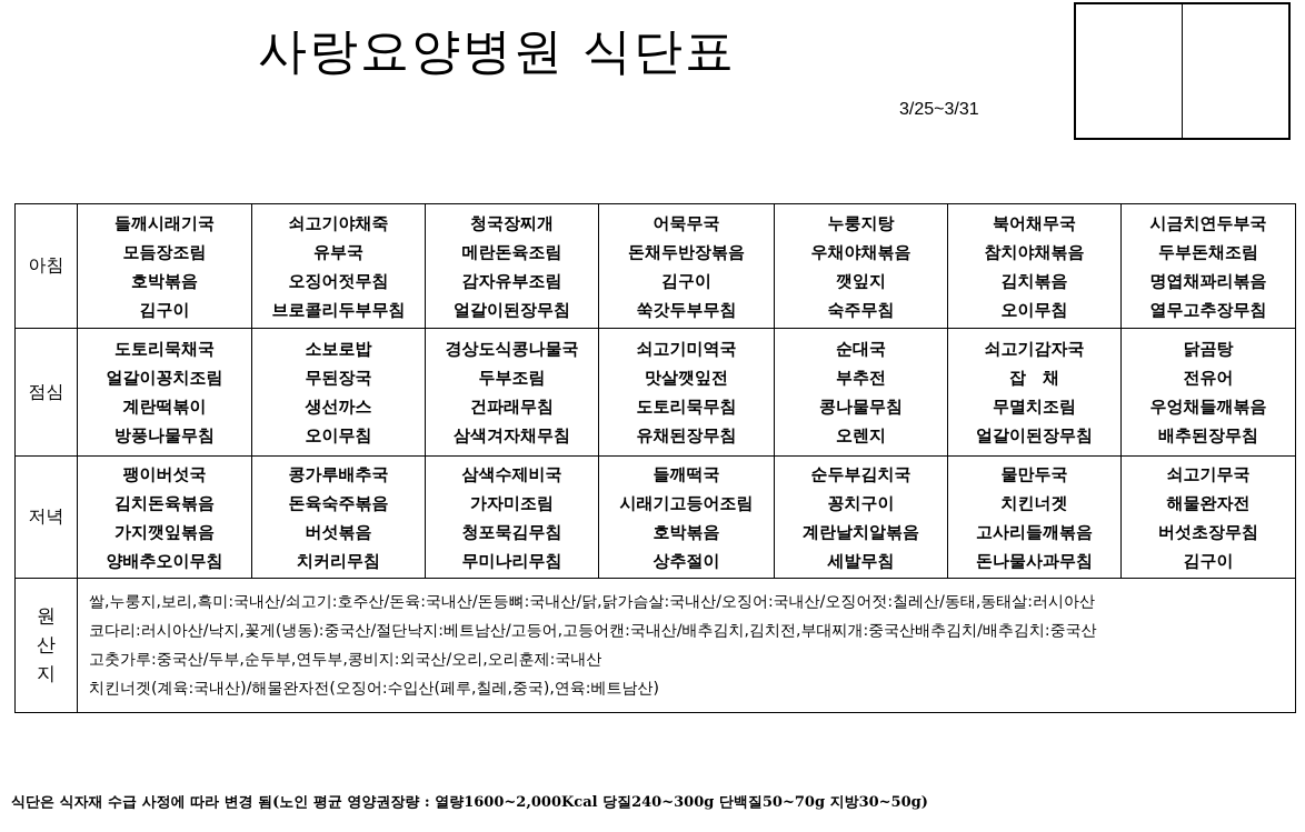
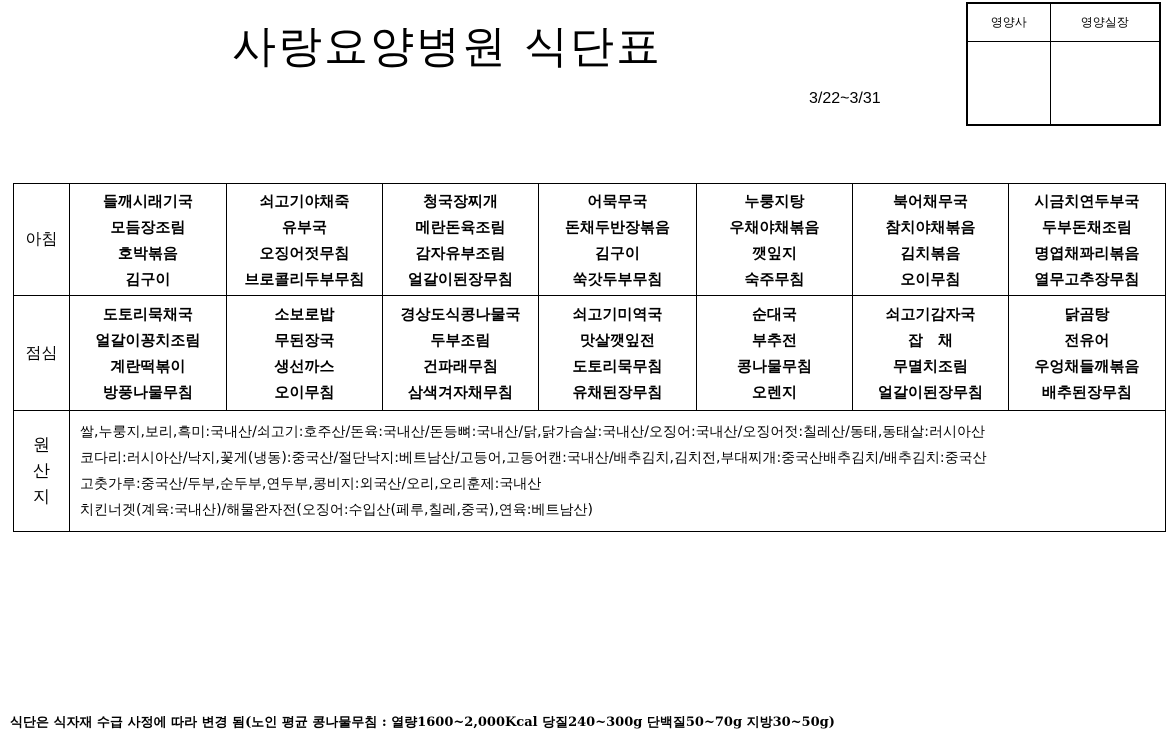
  사랑요양병원 식단표
- 3/25~3/31
+ 3/22~3/31
+ 영양사	영양실장
  아침	들깨시래기국모듬장조림호박볶음김구이	쇠고기야채죽유부국오징어젓무침브로콜리두부무침	청국장찌개메란돈육조림감자유부조림얼갈이된장무침	어묵무국돈채두반장볶음김구이쑥갓두부무침	누룽지탕우채야채볶음깻잎지숙주무침	북어채무국참치야채볶음김치볶음오이무침	시금치연두부국두부돈채조림명엽채꽈리볶음열무고추장무침
  점심	도토리묵채국얼갈이꽁치조림계란떡볶이방풍나물무침	소보로밥무된장국생선까스오이무침	경상도식콩나물국두부조림건파래무침삼색겨자채무침	쇠고기미역국맛살깻잎전도토리묵무침유채된장무침	순대국부추전콩나물무침오렌지	쇠고기감자국잡 채무멸치조림얼갈이된장무침	닭곰탕전유어우엉채들깨볶음배추된장무침
- 저녁	팽이버섯국김치돈육볶음가지깻잎볶음양배추오이무침	콩가루배추국돈육숙주볶음버섯볶음치커리무침	삼색수제비국가자미조림청포묵김무침무미나리무침	들깨떡국시래기고등어조림호박볶음상추절이	순두부김치국꽁치구이계란날치알볶음세발무침	물만두국치킨너겟고사리들깨볶음돈나물사과무침	쇠고기무국해물완자전버섯초장무침김구이
  원산지	쌀,누룽지,보리,흑미:국내산/쇠고기:호주산/돈육:국내산/돈등뼈:국내산/닭,닭가슴살:국내산/오징어:국내산/오징어젓:칠레산/동태,동태살:러시아산 코다리:러시아산/낙지,꽃게(냉동):중국산/절단낙지:베트남산/고등어,고등어캔:국내산/배추김치,김치전,부대찌개:중국산배추김치/배추김치:중국산 고춧가루:중국산/두부,순두부,연두부,콩비지:외국산/오리,오리훈제:국내산 치킨너겟(계육:국내산)/해물완자전(오징어:수입산(페루,칠레,중국),연육:베트남산)
- 식단은 식자재 수급 사정에 따라 변경 됨(노인 평균 영양권장량 : 열량1600~2,000Kcal 당질240~300g 단백질50~70g 지방30~50g)
+ 식단은 식자재 수급 사정에 따라 변경 됨(노인 평균 콩나물무침 : 열량1600~2,000Kcal 당질240~300g 단백질50~70g 지방30~50g)
